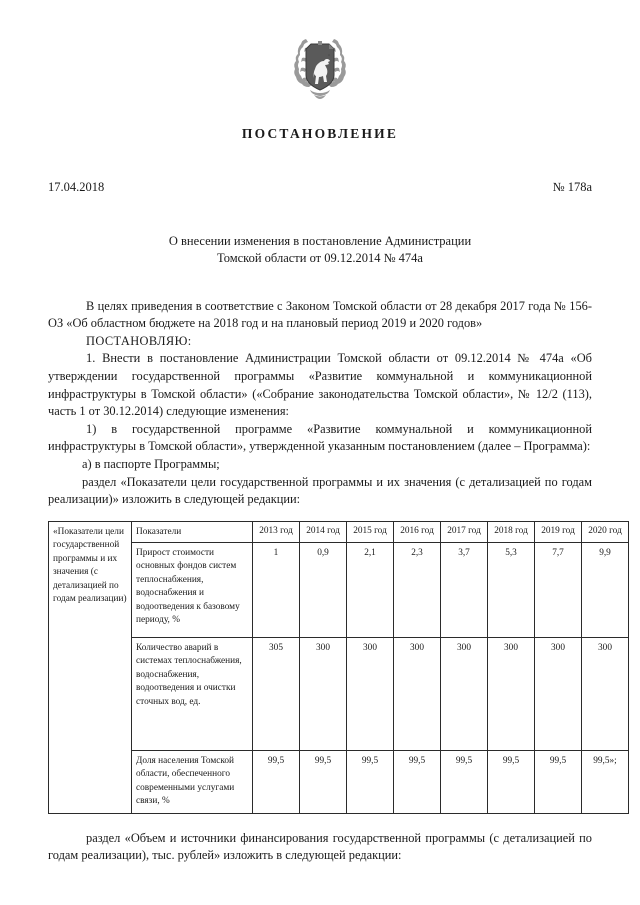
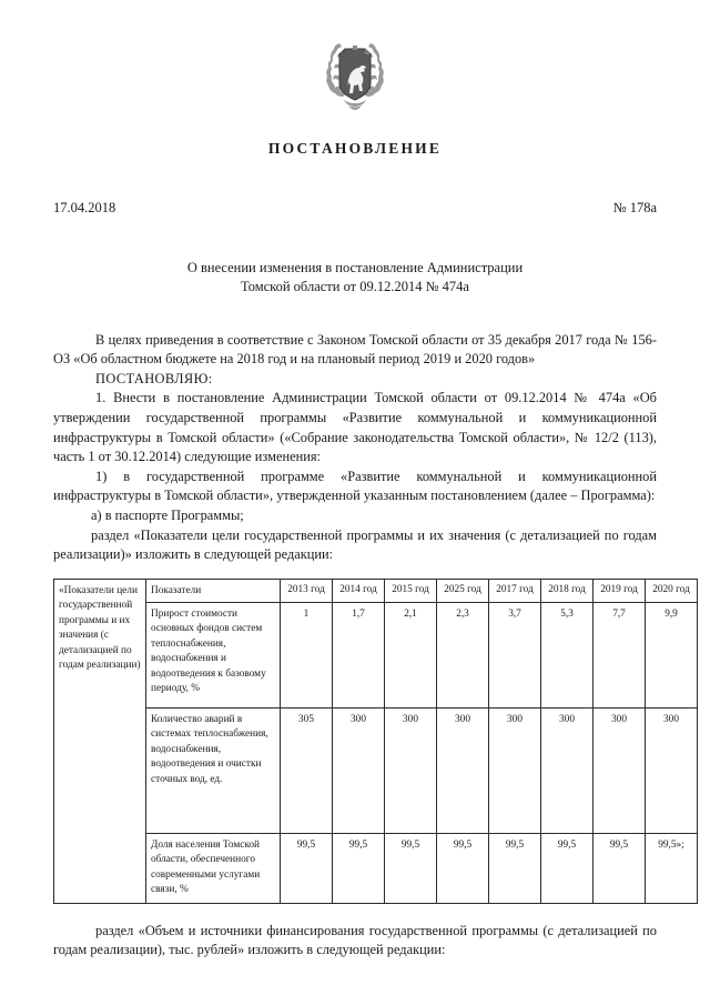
  ПОСТАНОВЛЕНИЕ
  17.04.2018
  № 178а
  О внесении изменения в постановление Администрации
  Томской области от 09.12.2014 № 474а
- В целях приведения в соответствие с Законом Томской области от 28 декабря 2017 года № 156-ОЗ «Об областном бюджете на 2018 год и на плановый период 2019 и 2020 годов»
+ В целях приведения в соответствие с Законом Томской области от 35 декабря 2017 года № 156-ОЗ «Об областном бюджете на 2018 год и на плановый период 2019 и 2020 годов»
  ПОСТАНОВЛЯЮ:
  1. Внести в постановление Администрации Томской области от 09.12.2014 № 474а «Об утверждении государственной программы «Развитие коммунальной и коммуникационной инфраструктуры в Томской области» («Собрание законодательства Томской области», № 12/2 (113), часть 1 от 30.12.2014) следующие изменения:
  1) в государственной программе «Развитие коммунальной и коммуникационной инфраструктуры в Томской области», утвержденной указанным постановлением (далее – Программа):
  а) в паспорте Программы;
  раздел «Показатели цели государственной программы и их значения (с детализацией по годам реализации)» изложить в следующей редакции:
- «Показатели цели государственной программы и их значения (с детализацией по годам реализации)	Показатели	2013 год	2014 год	2015 год	2016 год	2017 год	2018 год	2019 год	2020 год
+ «Показатели цели государственной программы и их значения (с детализацией по годам реализации)	Показатели	2013 год	2014 год	2015 год	2025 год	2017 год	2018 год	2019 год	2020 год
- Прирост стоимости основных фондов систем теплоснабжения, водоснабжения и водоотведения к базовому периоду, %	1	0,9	2,1	2,3	3,7	5,3	7,7	9,9
+ Прирост стоимости основных фондов систем теплоснабжения, водоснабжения и водоотведения к базовому периоду, %	1	1,7	2,1	2,3	3,7	5,3	7,7	9,9
  Количество аварий в системах теплоснабжения, водоснабжения, водоотведения и очистки сточных вод, ед.	305	300	300	300	300	300	300	300
  Доля населения Томской области, обеспеченного современными услугами связи, %	99,5	99,5	99,5	99,5	99,5	99,5	99,5	99,5»;
  раздел «Объем и источники финансирования государственной программы (с детализацией по годам реализации), тыс. рублей» изложить в следующей редакции:
